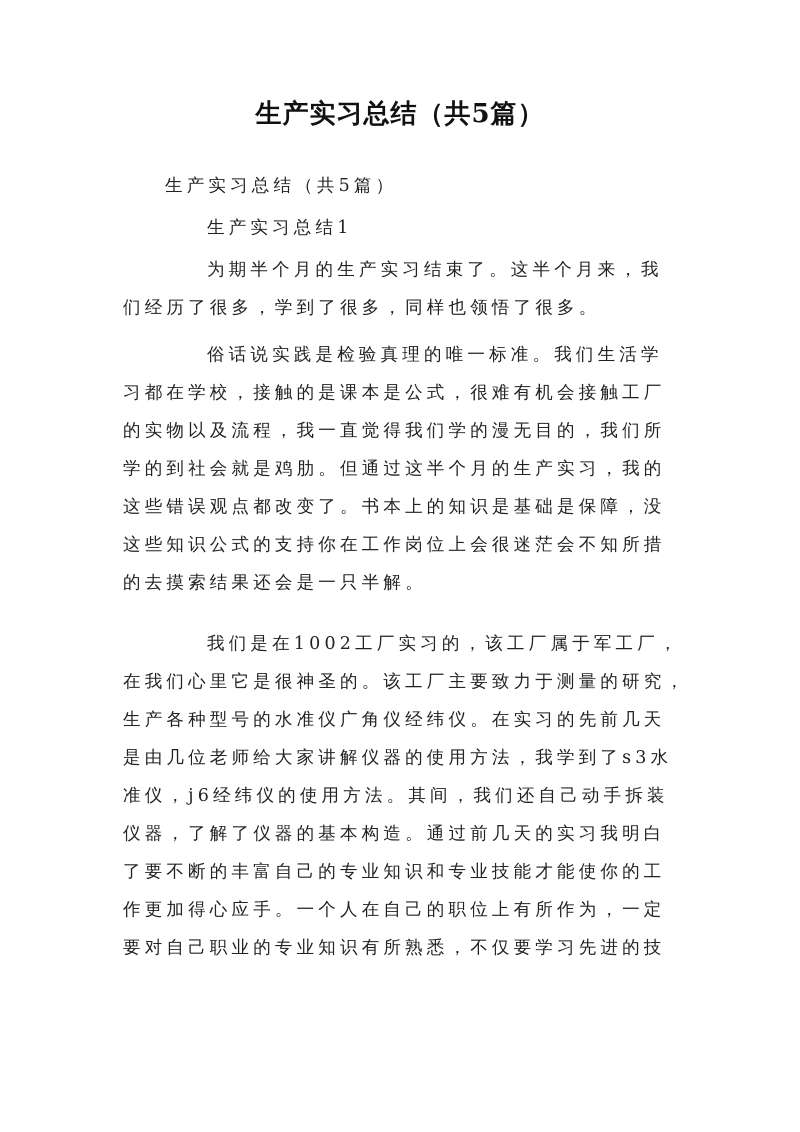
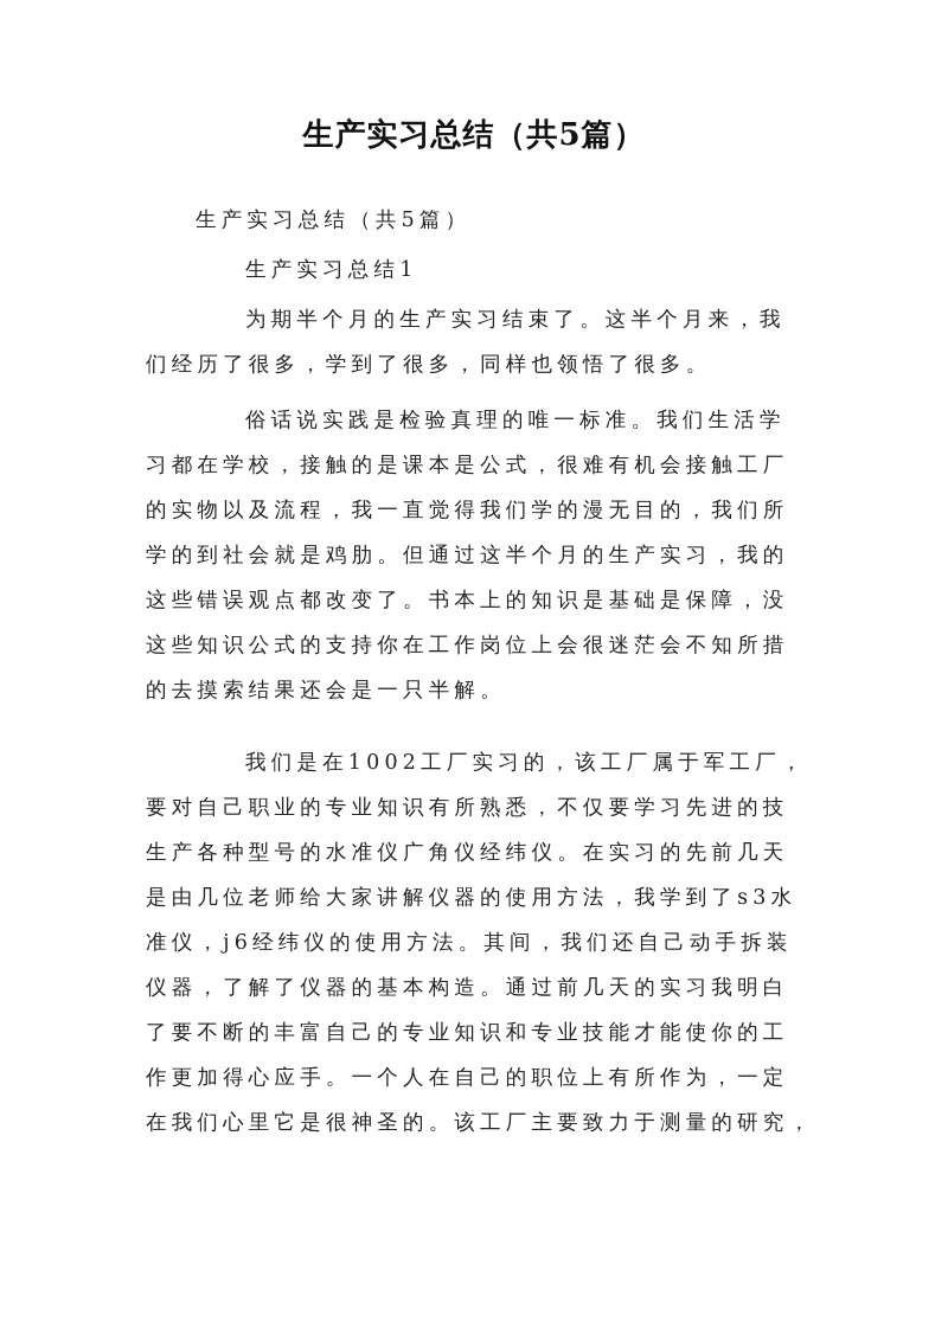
  生产实习总结（共5篇）
  生产实习总结（共5篇）
  生产实习总结1
  为期半个月的生产实习结束了。这半个月来，我
  们经历了很多，学到了很多，同样也领悟了很多。
  俗话说实践是检验真理的唯一标准。我们生活学
  习都在学校，接触的是课本是公式，很难有机会接触工厂
  的实物以及流程，我一直觉得我们学的漫无目的，我们所
  学的到社会就是鸡肋。但通过这半个月的生产实习，我的
  这些错误观点都改变了。书本上的知识是基础是保障，没
  这些知识公式的支持你在工作岗位上会很迷茫会不知所措
  的去摸索结果还会是一只半解。
  我们是在1002工厂实习的，该工厂属于军工厂，
- 在我们心里它是很神圣的。该工厂主要致力于测量的研究，
+ 要对自己职业的专业知识有所熟悉，不仅要学习先进的技
  生产各种型号的水准仪广角仪经纬仪。在实习的先前几天
  是由几位老师给大家讲解仪器的使用方法，我学到了s3水
  准仪，j6经纬仪的使用方法。其间，我们还自己动手拆装
  仪器，了解了仪器的基本构造。通过前几天的实习我明白
  了要不断的丰富自己的专业知识和专业技能才能使你的工
  作更加得心应手。一个人在自己的职位上有所作为，一定
- 要对自己职业的专业知识有所熟悉，不仅要学习先进的技
+ 在我们心里它是很神圣的。该工厂主要致力于测量的研究，
